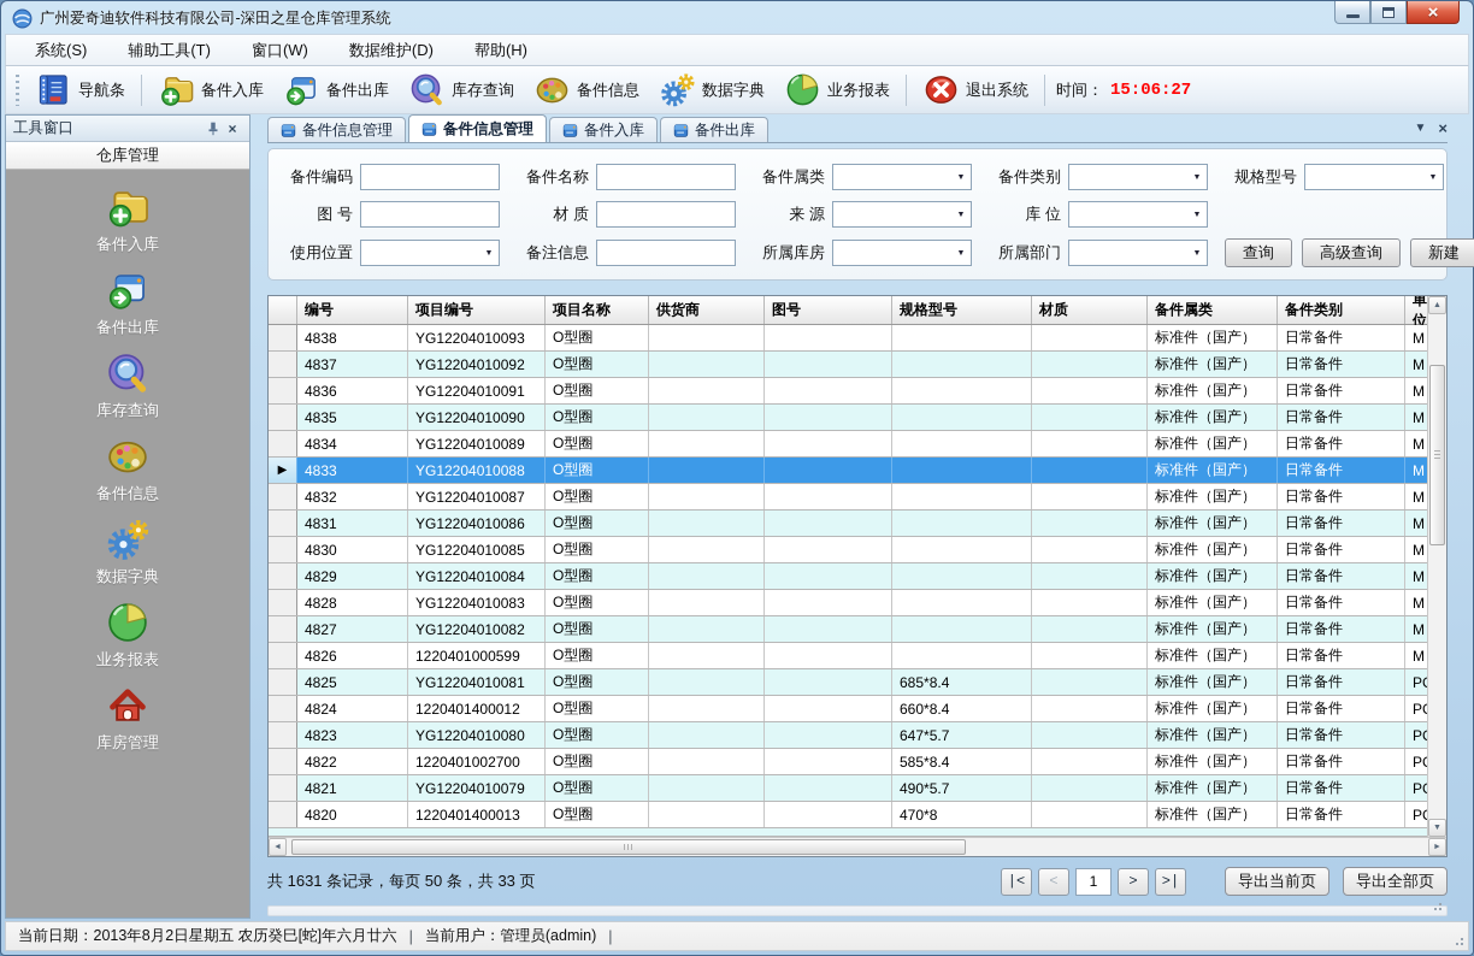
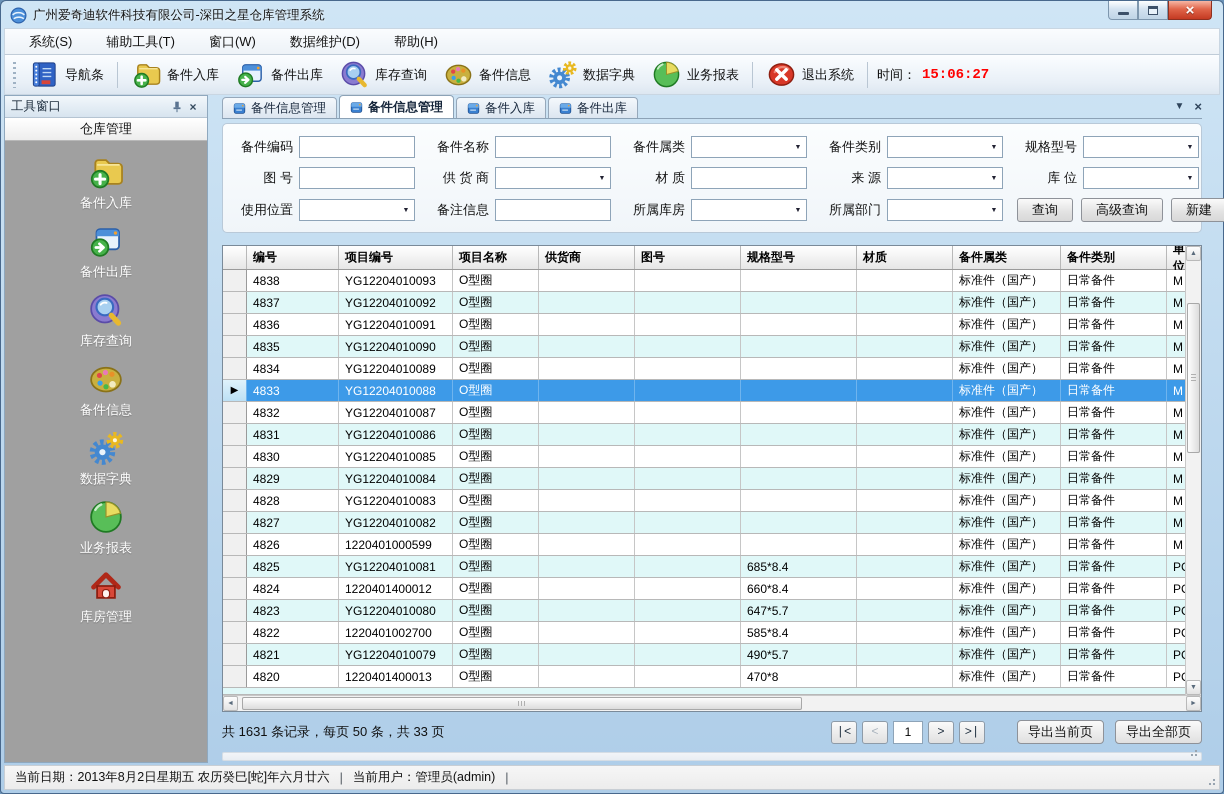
  广州爱奇迪软件科技有限公司-深田之星仓库管理系统
  ×
  系统(S)
  辅助工具(T)
  窗口(W)
  数据维护(D)
  帮助(H)
  导航条
  备件入库
  备件出库
  库存查询
  备件信息
  数据字典
  业务报表
  退出系统
  时间：
  15:06:27
  工具窗口
  ×
  仓库管理
  备件入库
  备件出库
  库存查询
  备件信息
  数据字典
  业务报表
  库房管理
  备件信息管理
  备件信息管理
  备件入库
  备件出库
  ▼
  ×
  备件编码
  备件名称
  备件属类
  备件类别
  规格型号
  图 号
+ 供 货 商
  材 质
  来 源
  库 位
  使用位置
  备注信息
  所属库房
  所属部门
  查询
  高级查询
  新建
  编号
  项目编号
  项目名称
  供货商
  图号
  规格型号
  材质
  备件属类
  备件类别
  单位
  4838
  YG12204010093
  O型圈
  标准件（国产）
  日常备件
  M
  4837
  YG12204010092
  O型圈
  标准件（国产）
  日常备件
  M
  4836
  YG12204010091
  O型圈
  标准件（国产）
  日常备件
  M
  4835
  YG12204010090
  O型圈
  标准件（国产）
  日常备件
  M
  4834
  YG12204010089
  O型圈
  标准件（国产）
  日常备件
  M
  ▶
  4833
  YG12204010088
  O型圈
  标准件（国产）
  日常备件
  M
  4832
  YG12204010087
  O型圈
  标准件（国产）
  日常备件
  M
  4831
  YG12204010086
  O型圈
  标准件（国产）
  日常备件
  M
  4830
  YG12204010085
  O型圈
  标准件（国产）
  日常备件
  M
  4829
  YG12204010084
  O型圈
  标准件（国产）
  日常备件
  M
  4828
  YG12204010083
  O型圈
  标准件（国产）
  日常备件
  M
  4827
  YG12204010082
  O型圈
  标准件（国产）
  日常备件
  M
  4826
  1220401000599
  O型圈
  标准件（国产）
  日常备件
  M
  4825
  YG12204010081
  O型圈
  685*8.4
  标准件（国产）
  日常备件
  4824
  1220401400012
  O型圈
  660*8.4
  标准件（国产）
  日常备件
  4823
  YG12204010080
  O型圈
  647*5.7
  标准件（国产）
  日常备件
  4822
  1220401002700
  O型圈
  585*8.4
  标准件（国产）
  日常备件
  4821
  YG12204010079
  O型圈
  490*5.7
  标准件（国产）
  日常备件
  4820
  1220401400013
  O型圈
  470*8
  标准件（国产）
  日常备件
  共 1631 条记录，每页 50 条，共 33 页
  |<
  <
  1
  >
  >|
  导出当前页
  导出全部页
  当前日期：2013年8月2日星期五 农历癸巳[蛇]年六月廿六
  |
  当前用户：管理员(admin)
  |
